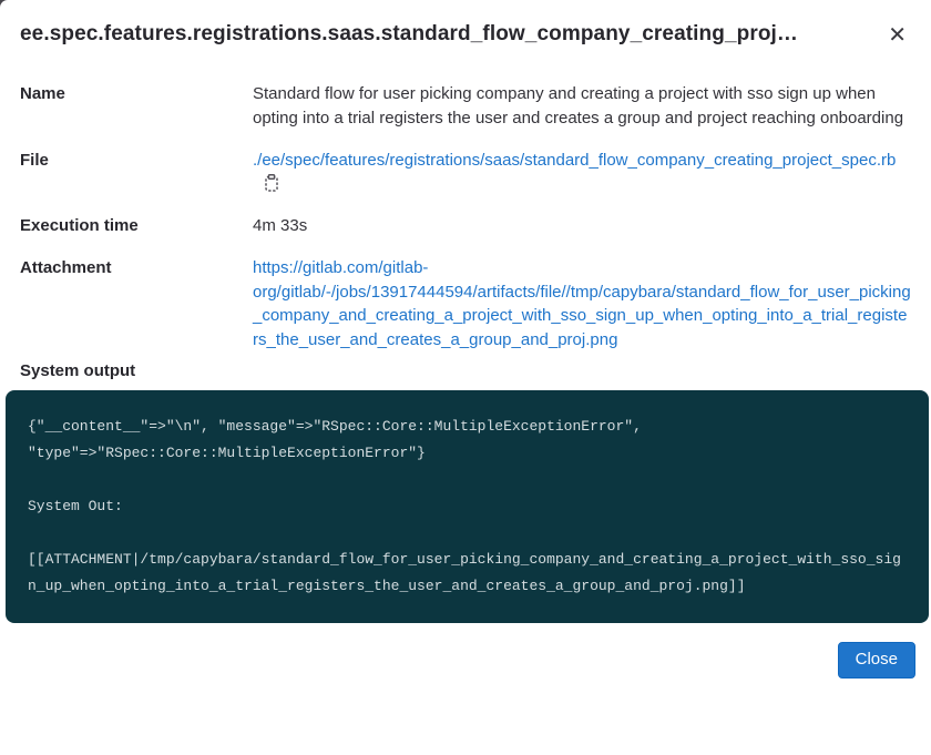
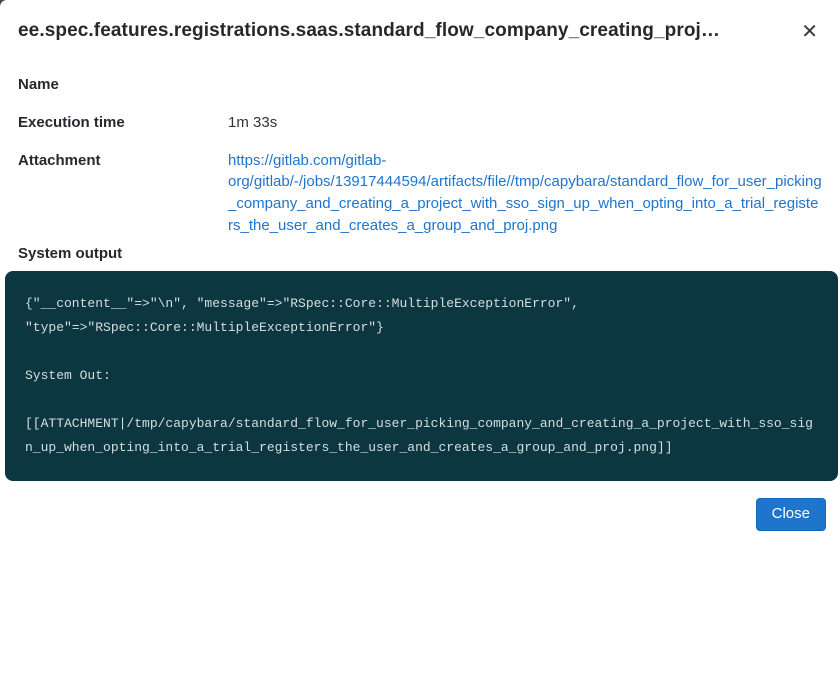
  ee.spec.features.registrations.saas.standard_flow_company_creating_proj…
  ✕
  Name
- Standard flow for user picking company and creating a project with sso sign up when opting into a trial registers the user and creates a group and project reaching onboarding
- File
- ./ee/spec/features/registrations/saas/standard_flow_company_creating_project_spec.rb
  Execution time
- 4m 33s
+ 1m 33s
  Attachment
  https://gitlab.com/gitlab-org/gitlab/-/jobs/13917444594/artifacts/file//tmp/capybara/standard_flow_for_user_picking_company_and_creating_a_project_with_sso_sign_up_when_opting_into_a_trial_registers_the_user_and_creates_a_group_and_proj.png
  System output
  {"__content__"=>"\n", "message"=>"RSpec::Core::MultipleExceptionError",
  "type"=>"RSpec::Core::MultipleExceptionError"}
  System Out:
  [[ATTACHMENT|/tmp/capybara/standard_flow_for_user_picking_company_and_creating_a_project_with_sso_sign_up_when_opting_into_a_trial_registers_the_user_and_creates_a_group_and_proj.png]]
  Close
